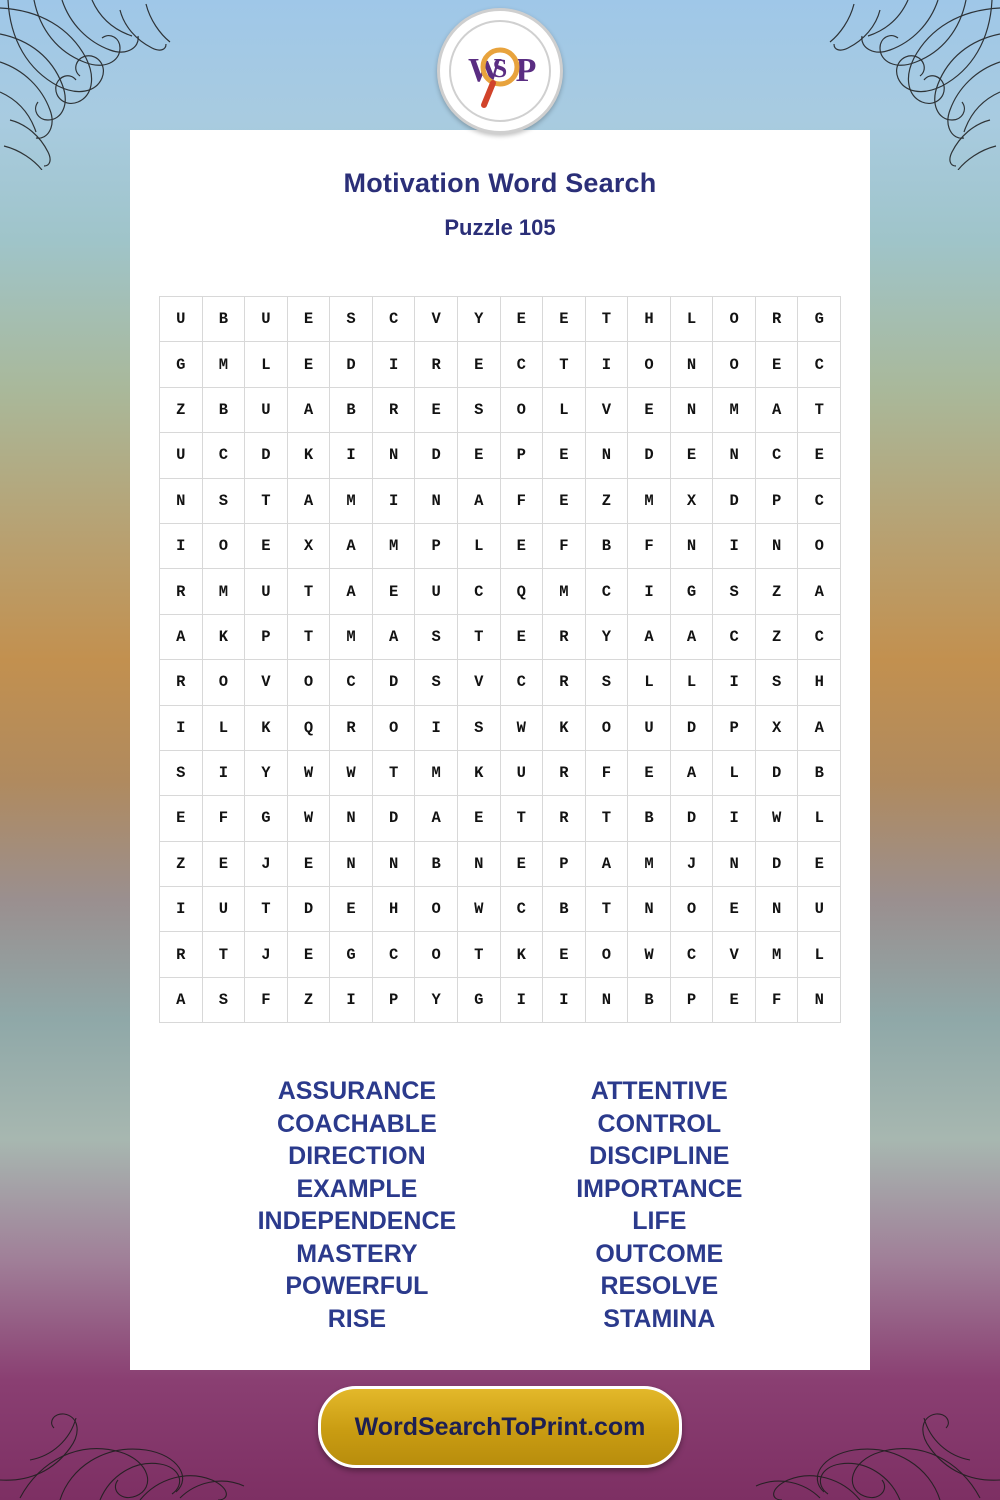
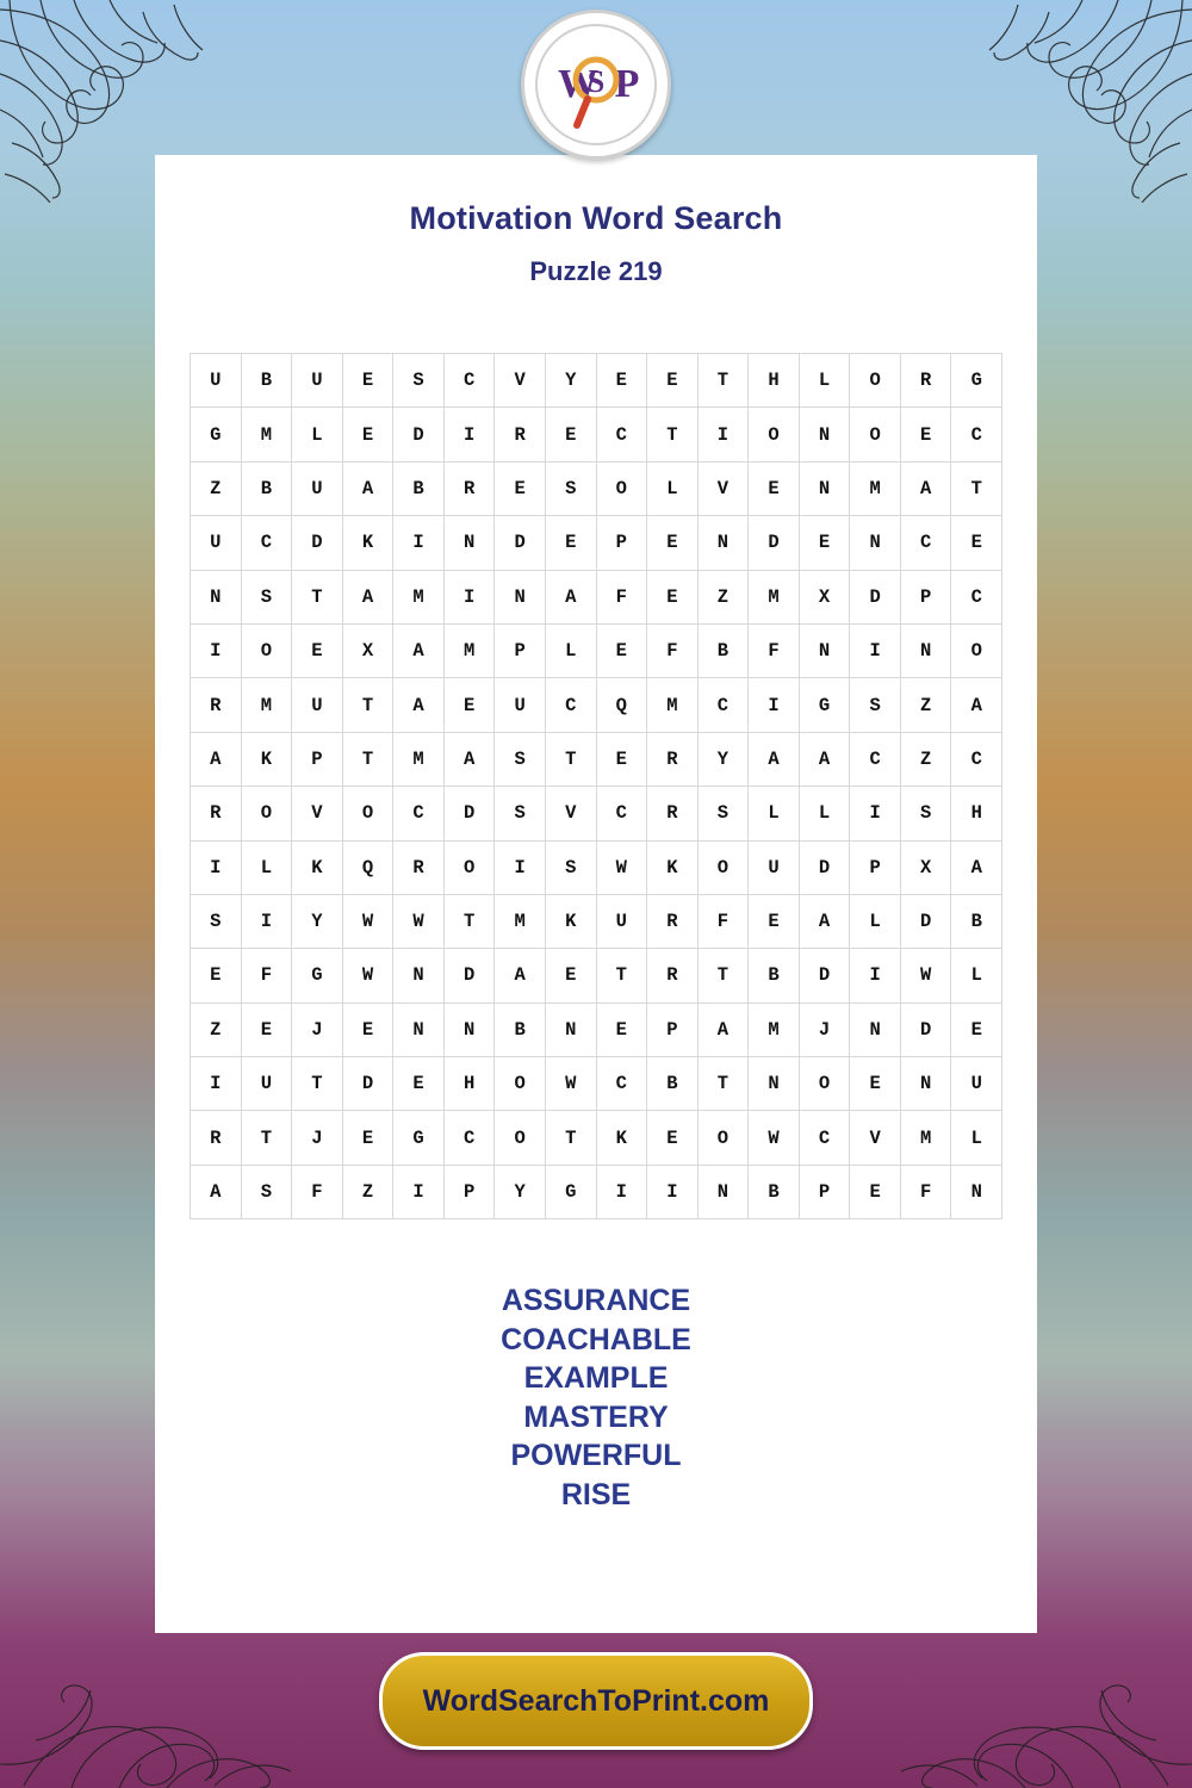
  P
  S
  Motivation Word Search
- Puzzle 105
+ Puzzle 219
  U	B	U	E	S	C	V	Y	E	E	T	H	L	O	R	G
  G	M	L	E	D	I	R	E	C	T	I	O	N	O	E	C
  Z	B	U	A	B	R	E	S	O	L	V	E	N	M	A	T
  U	C	D	K	I	N	D	E	P	E	N	D	E	N	C	E
  N	S	T	A	M	I	N	A	F	E	Z	M	X	D	P	C
  I	O	E	X	A	M	P	L	E	F	B	F	N	I	N	O
  R	M	U	T	A	E	U	C	Q	M	C	I	G	S	Z	A
  A	K	P	T	M	A	S	T	E	R	Y	A	A	C	Z	C
  R	O	V	O	C	D	S	V	C	R	S	L	L	I	S	H
  I	L	K	Q	R	O	I	S	W	K	O	U	D	P	X	A
  S	I	Y	W	W	T	M	K	U	R	F	E	A	L	D	B
  E	F	G	W	N	D	A	E	T	R	T	B	D	I	W	L
  Z	E	J	E	N	N	B	N	E	P	A	M	J	N	D	E
  I	U	T	D	E	H	O	W	C	B	T	N	O	E	N	U
  R	T	J	E	G	C	O	T	K	E	O	W	C	V	M	L
  A	S	F	Z	I	P	Y	G	I	I	N	B	P	E	F	N
  ASSURANCE
  COACHABLE
- DIRECTION
  EXAMPLE
- INDEPENDENCE
  MASTERY
  POWERFUL
  RISE
- ATTENTIVE
- CONTROL
- DISCIPLINE
- IMPORTANCE
- LIFE
- OUTCOME
- RESOLVE
- STAMINA
  WordSearchToPrint.com
